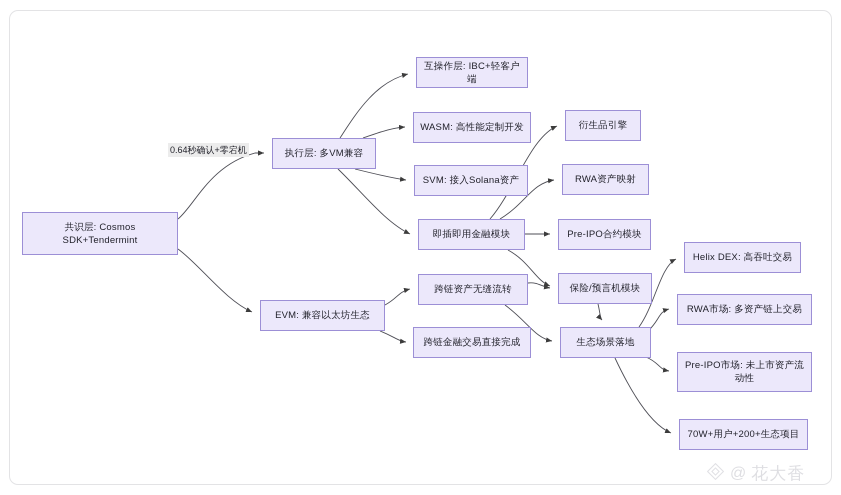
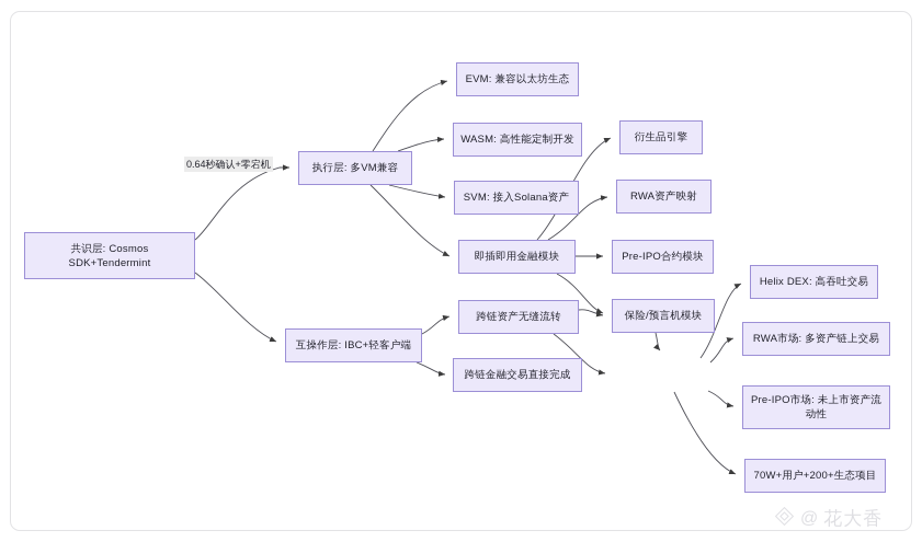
  共识层: Cosmos
  SDK+Tendermint
  执行层: 多VM兼容
- 互操作层: IBC+轻客户端
+ EVM: 兼容以太坊生态
  WASM: 高性能定制开发
  SVM: 接入Solana资产
  即插即用金融模块
  衍生品引擎
  RWA资产映射
  Pre-IPO合约模块
  保险/预言机模块
- 生态场景落地
- EVM: 兼容以太坊生态
+ 互操作层: IBC+轻客户端
  跨链资产无缝流转
  跨链金融交易直接完成
  Helix DEX: 高吞吐交易
  RWA市场: 多资产链上交易
  Pre-IPO市场: 未上市资产流
  动性
  70W+用户+200+生态项目
  0.64秒确认+零宕机
  @
  花大香
